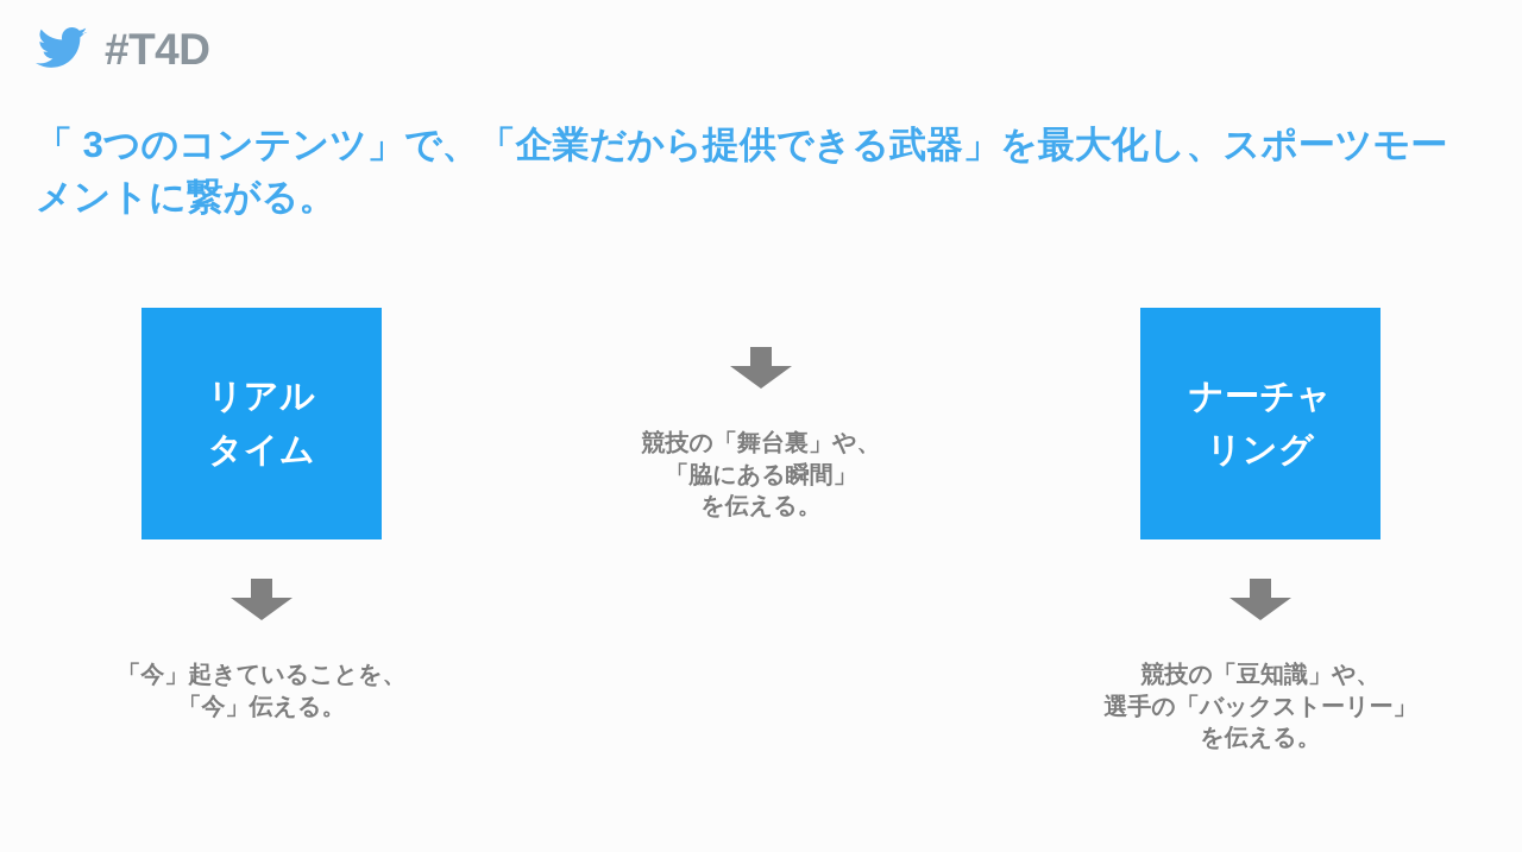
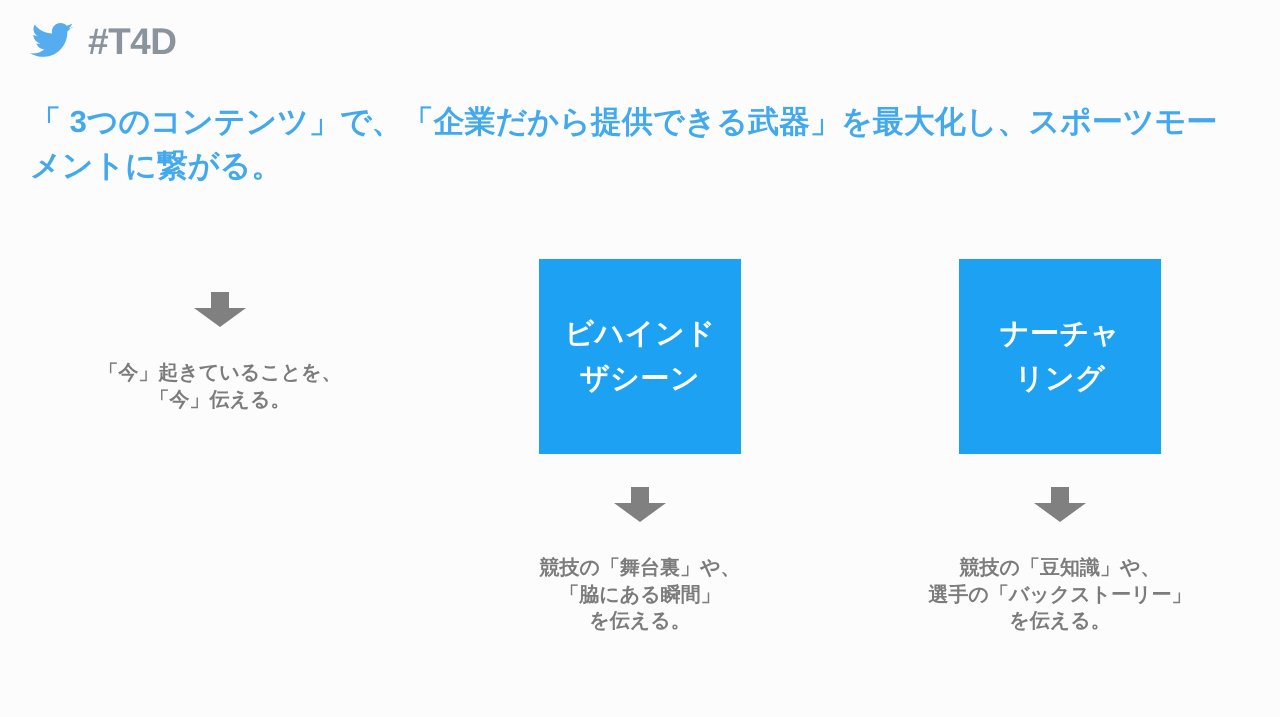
  #T4D
  「 3つのコンテンツ」で、「企業だから提供できる武器」を最大化し、スポーツモーメントに繋がる。
- リアル
- タイム
  「今」起きていることを、
  「今」伝える。
+ ビハインド
+ ザシーン
  競技の「舞台裏」や、
  「脇にある瞬間」
  を伝える。
  ナーチャ
  リング
  競技の「豆知識」や、
  選手の「バックストーリー」
  を伝える。
